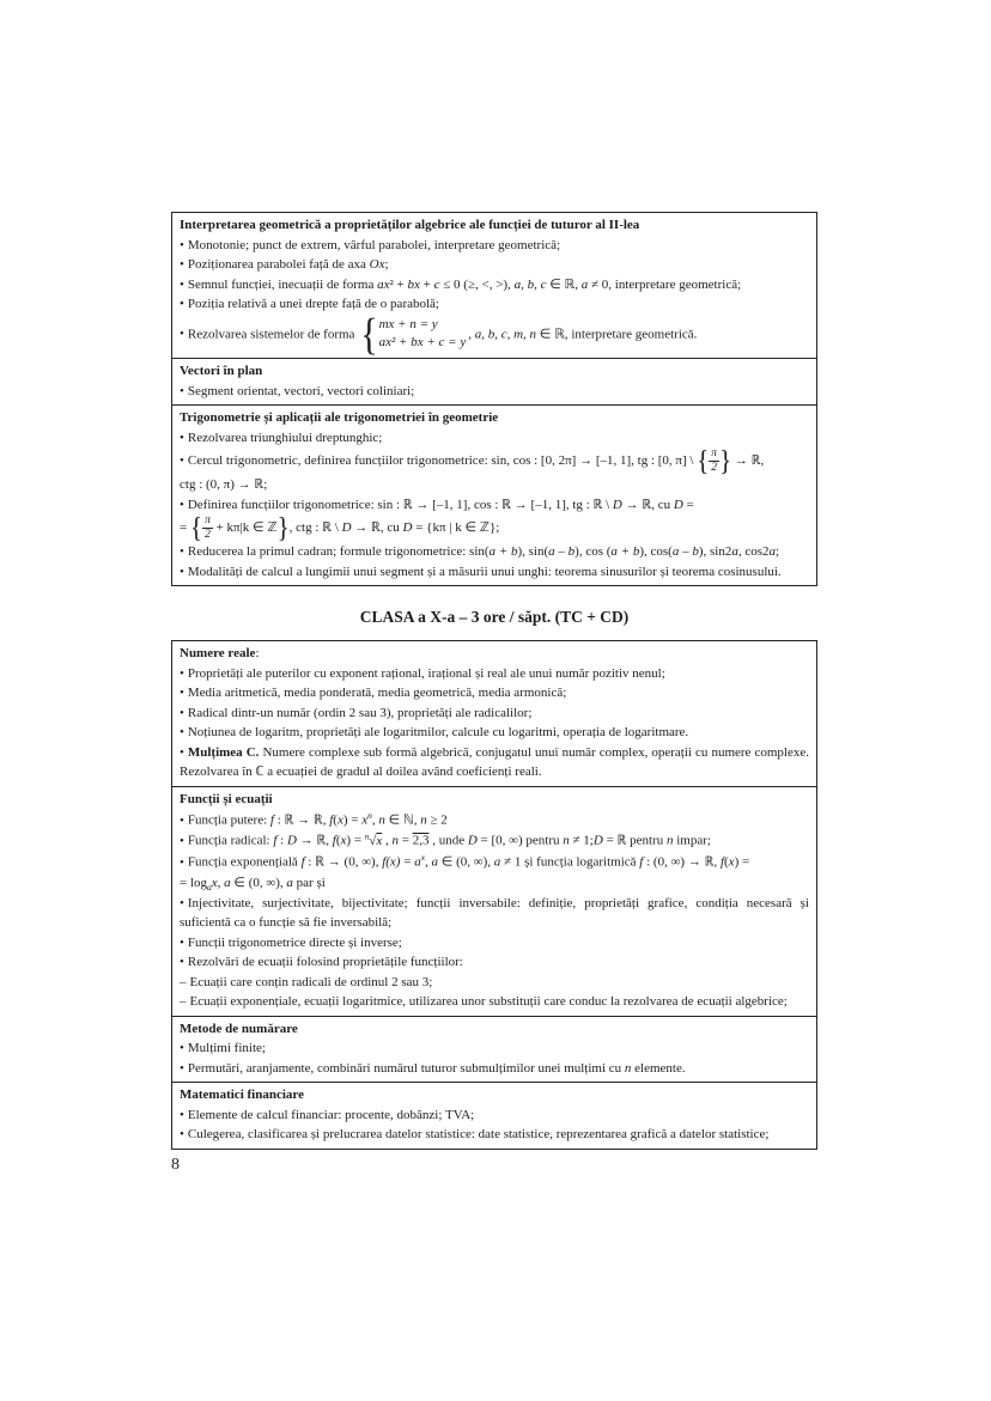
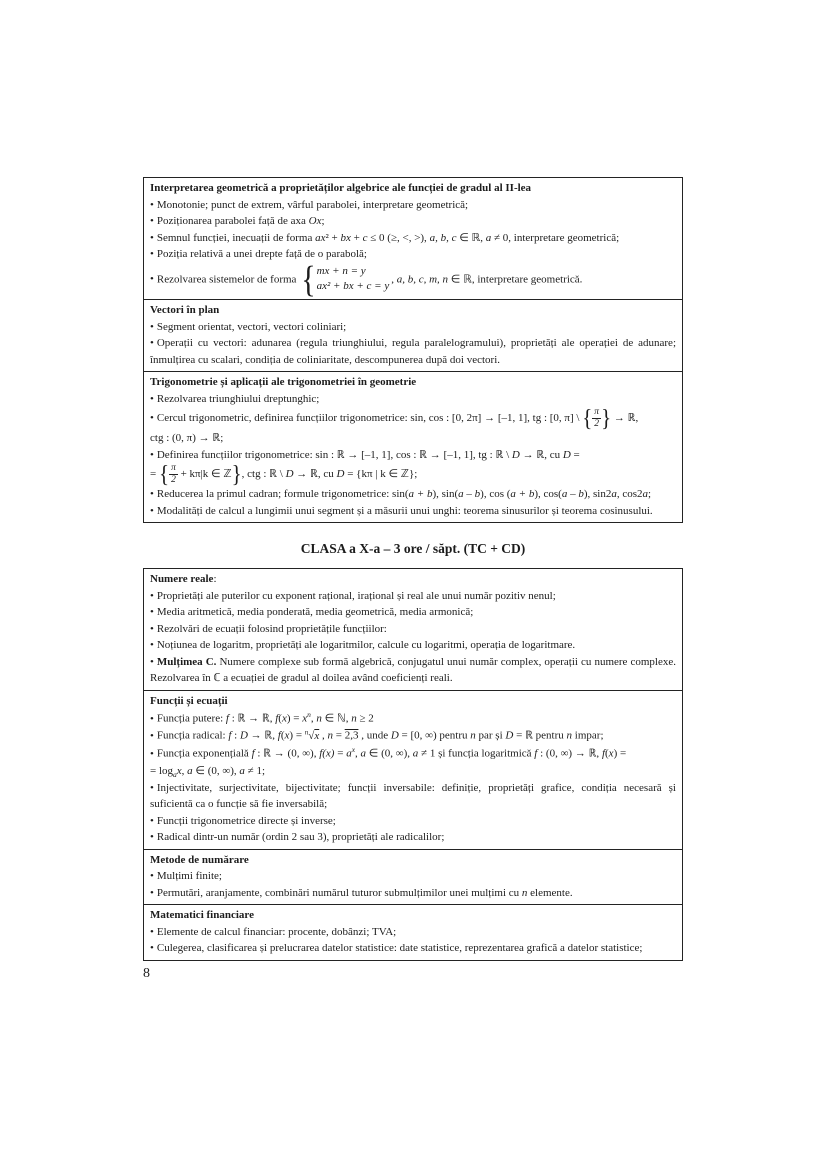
- Interpretarea geometrică a proprietăților algebrice ale funcției de tuturor al II-lea
+ Interpretarea geometrică a proprietăților algebrice ale funcției de gradul al II-lea
  • Monotonie; punct de extrem, vârful parabolei, interpretare geometrică;
  • Poziționarea parabolei față de axa Ox;
  • Semnul funcției, inecuații de forma ax² + bx + c ≤ 0 (≥, <, >), a, b, c ∈ ℝ, a ≠ 0, interpretare geometrică;
  • Poziția relativă a unei drepte față de o parabolă;
  • Rezolvarea sistemelor de forma
  {
  mx + n = y
  ax² + bx + c = y
  , a, b, c, m, n ∈ ℝ, interpretare geometrică.
  Vectori în plan
  • Segment orientat, vectori, vectori coliniari;
+ • Operații cu vectori: adunarea (regula triunghiului, regula paralelogramului), proprietăți ale operației de adunare; înmulțirea cu scalari, condiția de coliniaritate, descompunerea după doi vectori.
  Trigonometrie și aplicații ale trigonometriei în geometrie
  • Rezolvarea triunghiului dreptunghic;
  • Cercul trigonometric, definirea funcțiilor trigonometrice: sin, cos : [0, 2π] → [–1, 1], tg : [0, π] \
  {
  π
  2
  }
  → ℝ,
  ctg : (0, π) → ℝ;
  • Definirea funcțiilor trigonometrice: sin : ℝ → [–1, 1], cos : ℝ → [–1, 1], tg : ℝ \ D → ℝ, cu D =
  =
  {
  π
  2
  + kπ|k ∈ ℤ
  }
  , ctg : ℝ \ D → ℝ, cu D = {kπ | k ∈ ℤ};
  • Reducerea la primul cadran; formule trigonometrice: sin(a + b), sin(a – b), cos (a + b), cos(a – b), sin2a, cos2a;
  • Modalități de calcul a lungimii unui segment și a măsurii unui unghi: teorema sinusurilor și teorema cosinusului.
  CLASA a X-a – 3 ore / săpt. (TC + CD)
  Numere reale:
  • Proprietăți ale puterilor cu exponent rațional, irațional și real ale unui număr pozitiv nenul;
  • Media aritmetică, media ponderată, media geometrică, media armonică;
- • Radical dintr-un număr (ordin 2 sau 3), proprietăți ale radicalilor;
+ • Rezolvări de ecuații folosind proprietățile funcțiilor:
  • Noțiunea de logaritm, proprietăți ale logaritmilor, calcule cu logaritmi, operația de logaritmare.
  • Mulțimea C. Numere complexe sub formă algebrică, conjugatul unui număr complex, operații cu numere complexe. Rezolvarea în ℂ a ecuației de gradul al doilea având coeficienți reali.
  Funcții și ecuații
  • Funcția putere: f : ℝ → ℝ, f(x) = xn, n ∈ ℕ, n ≥ 2
- • Funcția radical: f : D → ℝ, f(x) = n√x , n = 2,3 , unde D = [0, ∞) pentru n ≠ 1;D = ℝ pentru n impar;
+ • Funcția radical: f : D → ℝ, f(x) = n√x , n = 2,3 , unde D = [0, ∞) pentru n par și D = ℝ pentru n impar;
  • Funcția exponențială f : ℝ → (0, ∞), f(x) = ax, a ∈ (0, ∞), a ≠ 1 și funcția logaritmică f : (0, ∞) → ℝ, f(x) =
- = logax, a ∈ (0, ∞), a par și
+ = logax, a ∈ (0, ∞), a ≠ 1;
  • Injectivitate, surjectivitate, bijectivitate; funcții inversabile: definiție, proprietăți grafice, condiția necesară și suficientă ca o funcție să fie inversabilă;
  • Funcții trigonometrice directe și inverse;
- • Rezolvări de ecuații folosind proprietățile funcțiilor:
+ • Radical dintr-un număr (ordin 2 sau 3), proprietăți ale radicalilor;
- – Ecuații care conțin radicali de ordinul 2 sau 3;
- – Ecuații exponențiale, ecuații logaritmice, utilizarea unor substituții care conduc la rezolvarea de ecuații algebrice;
  Metode de numărare
  • Mulțimi finite;
  • Permutări, aranjamente, combinări numărul tuturor submulțimilor unei mulțimi cu n elemente.
  Matematici financiare
  • Elemente de calcul financiar: procente, dobânzi; TVA;
  • Culegerea, clasificarea și prelucrarea datelor statistice: date statistice, reprezentarea grafică a datelor statistice;
  8
